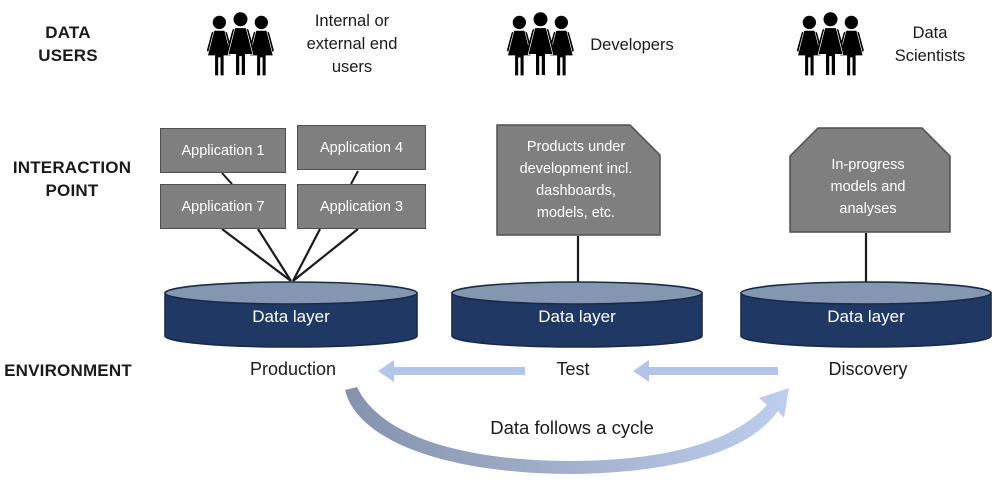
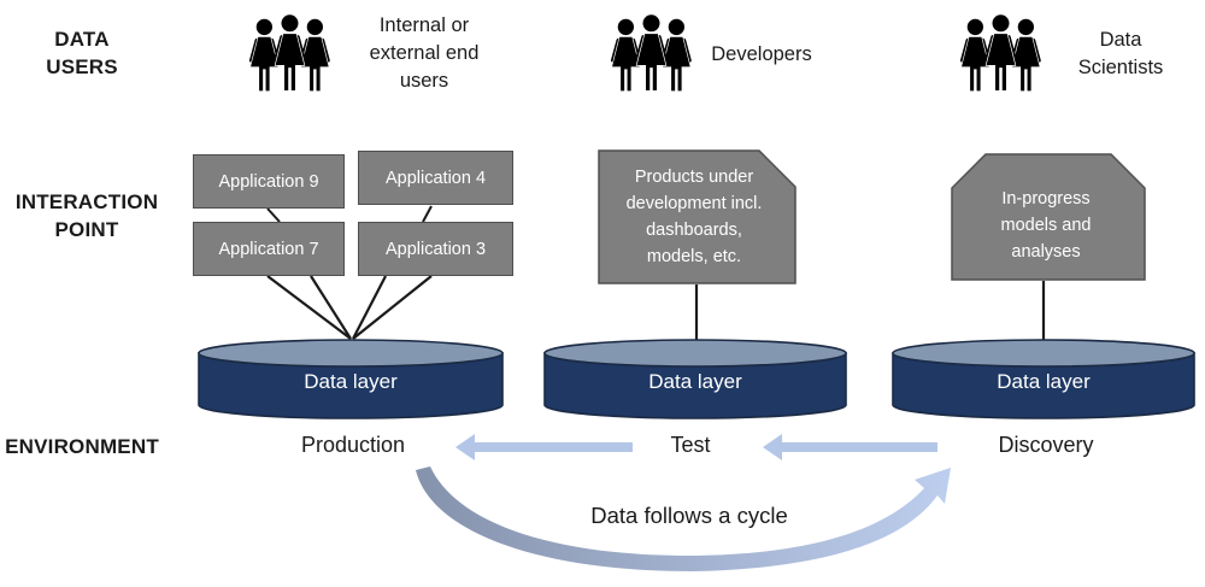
  DATA
  USERS
  INTERACTION
  POINT
  ENVIRONMENT
  Internal or
  external end
  users
  Developers
  Data
  Scientists
- Application 1
+ Application 9
  Application 4
  Application 7
  Application 3
  Products under
  development incl.
  dashboards,
  models, etc.
  In-progress
  models and
  analyses
  Data layer
  Data layer
  Data layer
  Production
  Test
  Discovery
  Data follows a cycle
